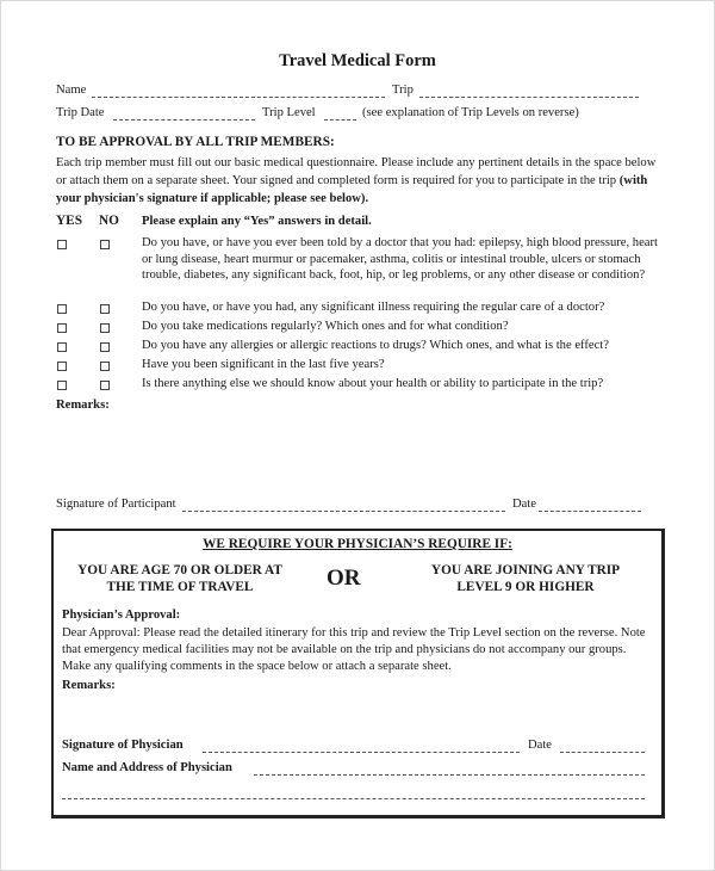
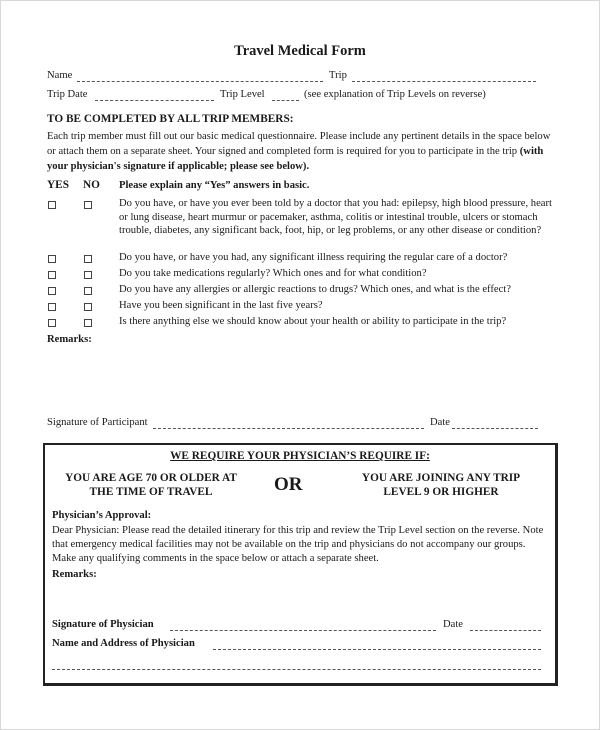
  Travel Medical Form
  Name
  Trip
  Trip Date
  Trip Level
  (see explanation of Trip Levels on reverse)
- TO BE APPROVAL BY ALL TRIP MEMBERS:
+ TO BE COMPLETED BY ALL TRIP MEMBERS:
  Each trip member must fill out our basic medical questionnaire. Please include any pertinent details in the space below or attach them on a separate sheet. Your signed and completed form is required for you to participate in the trip (with your physician's signature if applicable; please see below).
  YES
  NO
- Please explain any “Yes” answers in detail.
+ Please explain any “Yes” answers in basic.
  Do you have, or have you ever been told by a doctor that you had: epilepsy, high blood pressure, heart or lung disease, heart murmur or pacemaker, asthma, colitis or intestinal trouble, ulcers or stomach trouble, diabetes, any significant back, foot, hip, or leg problems, or any other disease or condition?
  Do you have, or have you had, any significant illness requiring the regular care of a doctor?
  Do you take medications regularly? Which ones and for what condition?
  Do you have any allergies or allergic reactions to drugs? Which ones, and what is the effect?
  Have you been significant in the last five years?
  Is there anything else we should know about your health or ability to participate in the trip?
  Remarks:
  Signature of Participant
  Date
  WE REQUIRE YOUR PHYSICIAN’S REQUIRE IF:
  YOU ARE AGE 70 OR OLDER AT THE TIME OF TRAVEL
  OR
  YOU ARE JOINING ANY TRIP LEVEL 9 OR HIGHER
  Physician’s Approval:
- Dear Approval: Please read the detailed itinerary for this trip and review the Trip Level section on the reverse. Note that emergency medical facilities may not be available on the trip and physicians do not accompany our groups. Make any qualifying comments in the space below or attach a separate sheet.
+ Dear Physician: Please read the detailed itinerary for this trip and review the Trip Level section on the reverse. Note that emergency medical facilities may not be available on the trip and physicians do not accompany our groups. Make any qualifying comments in the space below or attach a separate sheet.
  Remarks:
  Signature of Physician
  Date
  Name and Address of Physician
